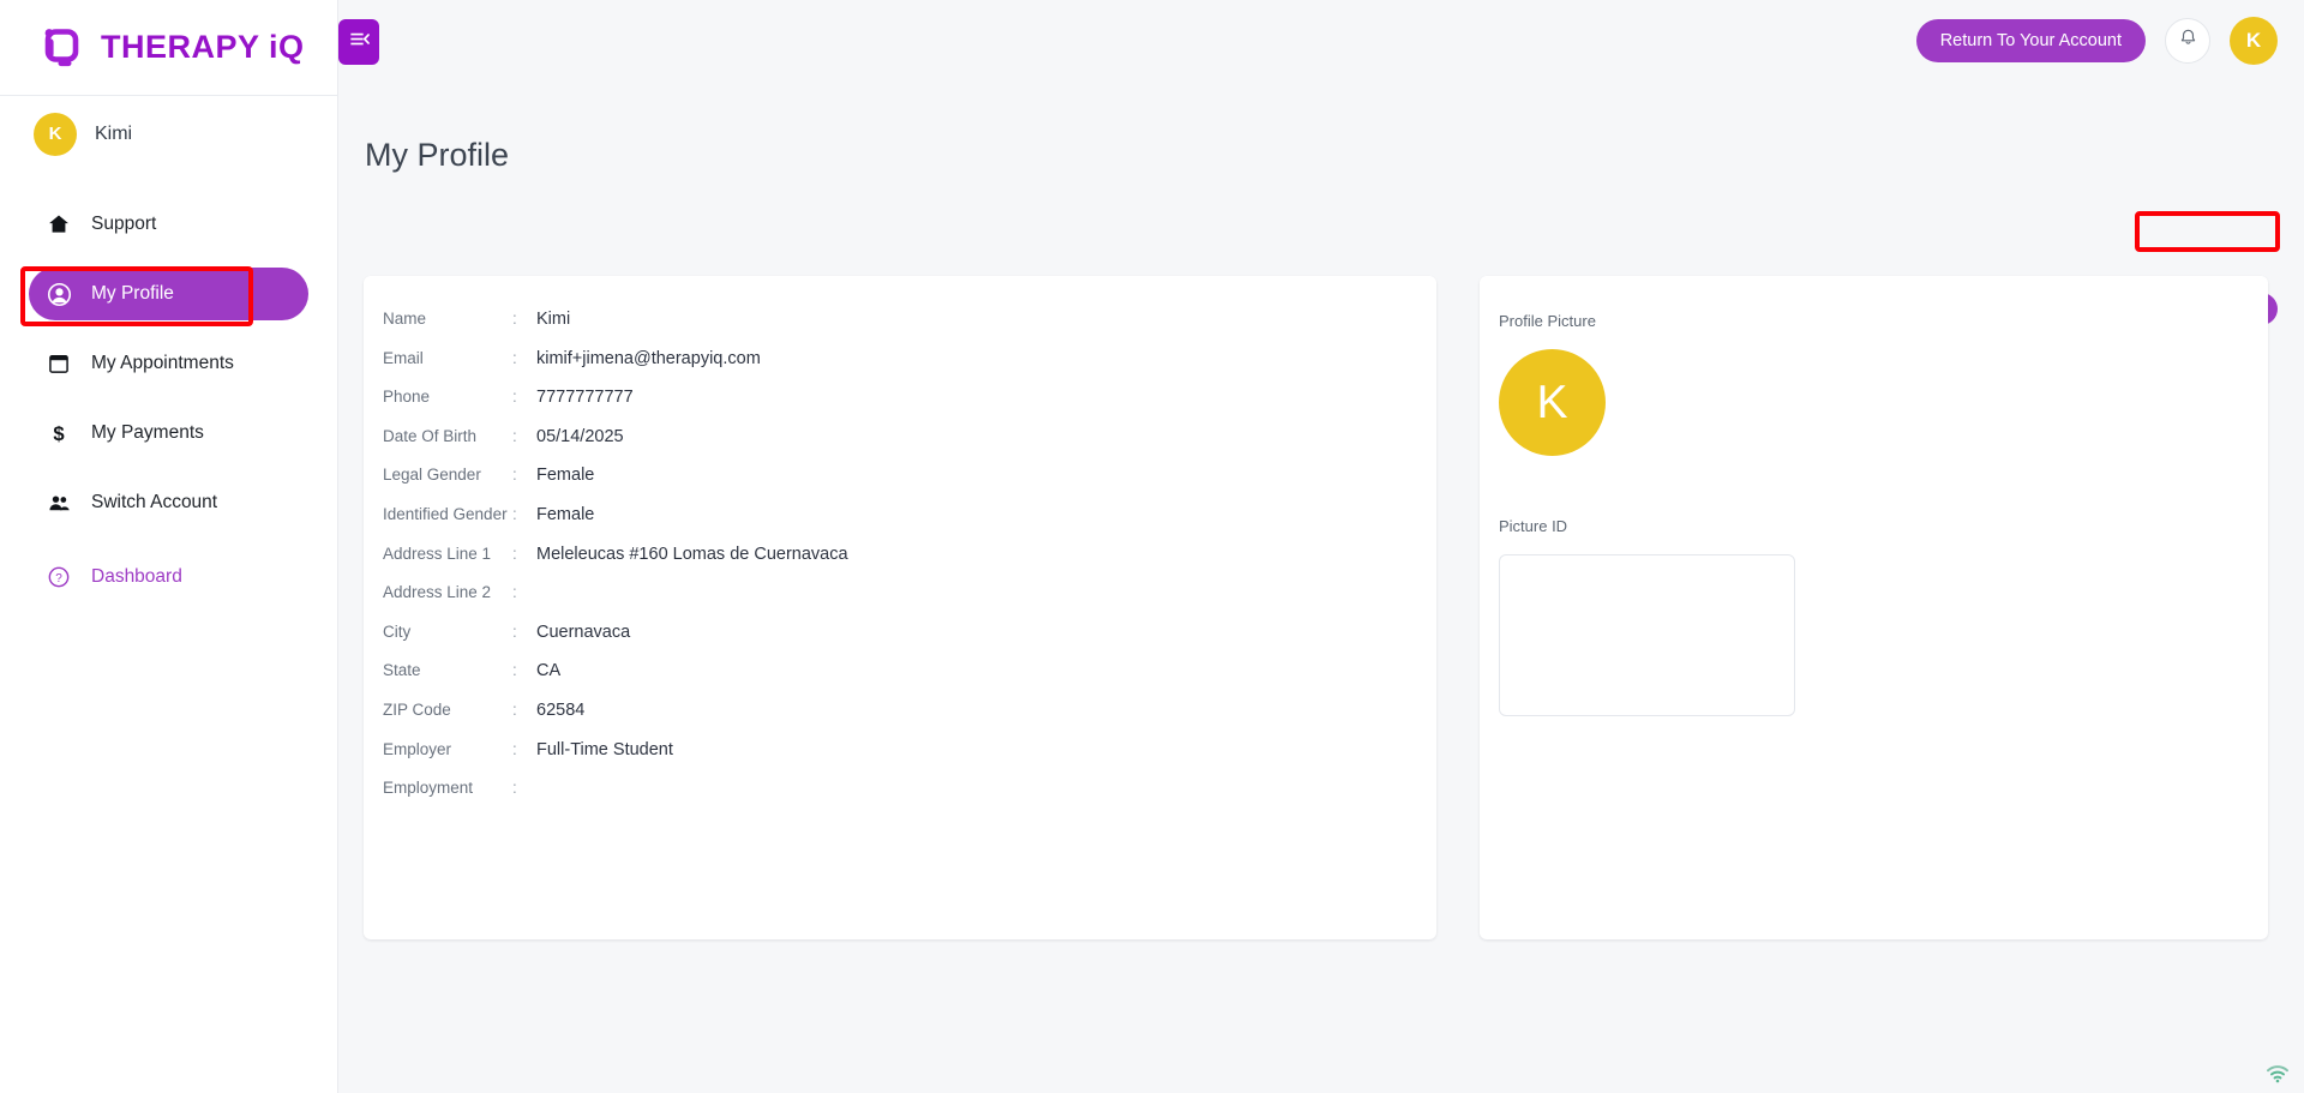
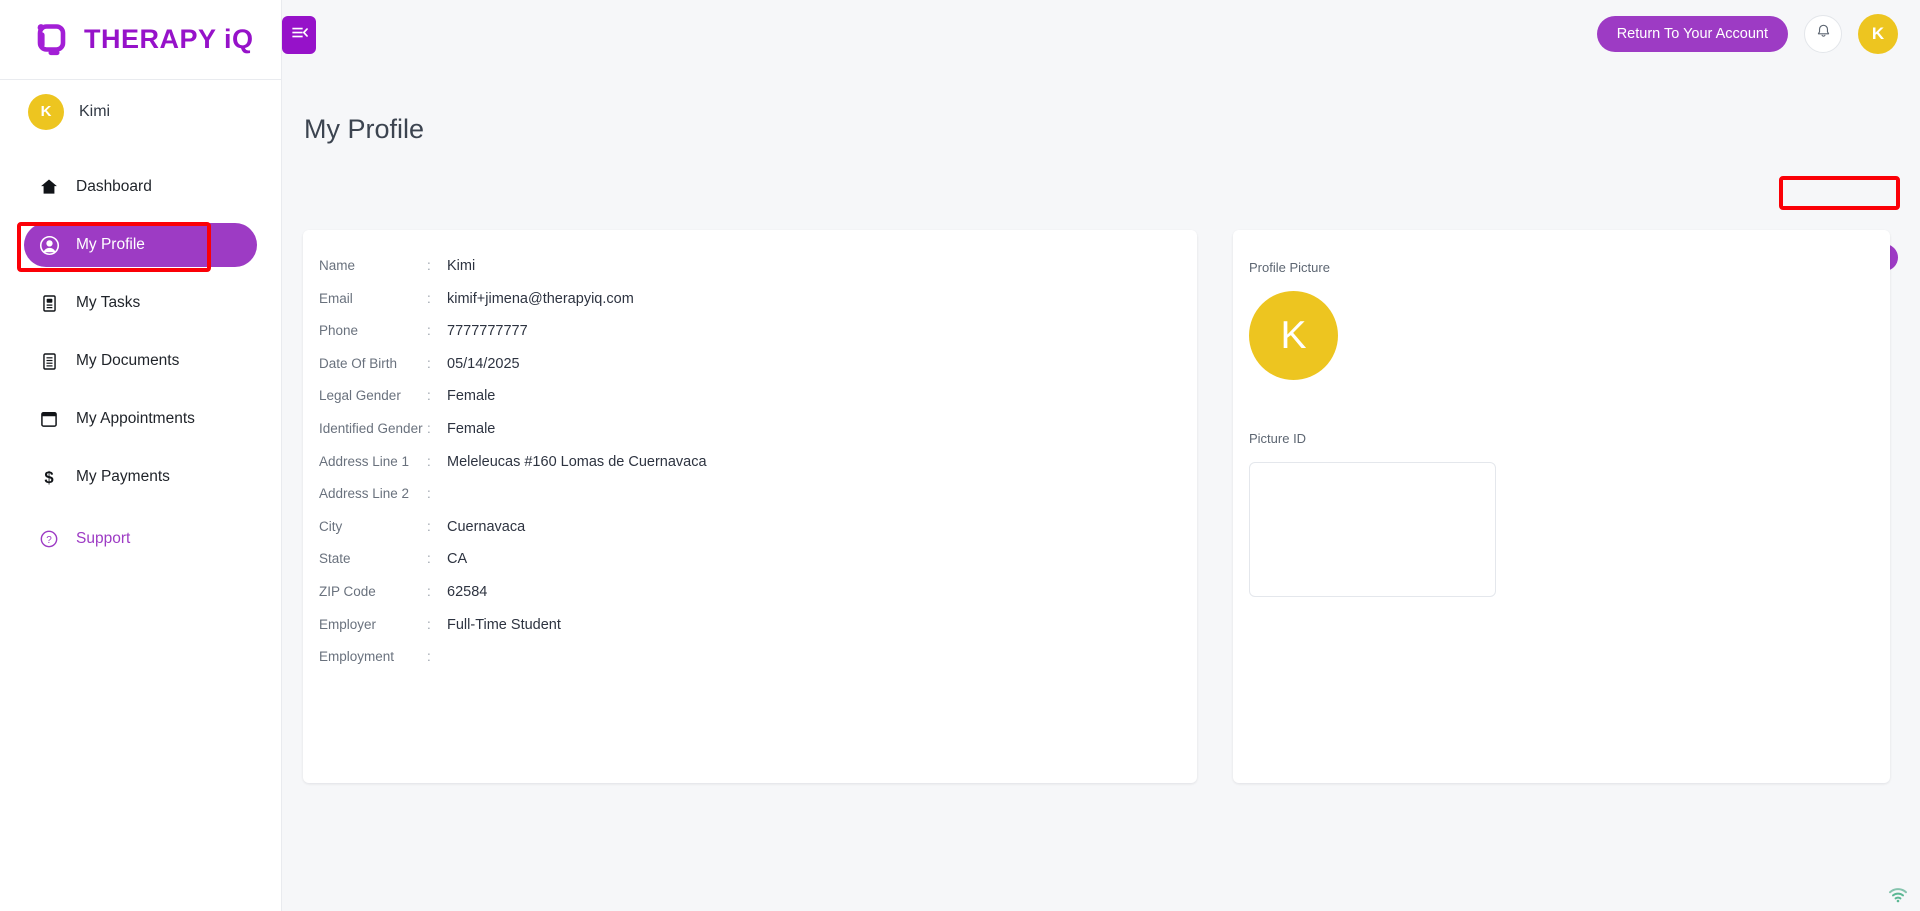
  THERAPY iQ
  K
  Kimi
- Support
+ Dashboard
  My Profile
+ My Tasks
+ My Documents
  My Appointments
  $
  My Payments
- Switch Account
  ?
- Dashboard
+ Support
  Return To Your Account
  K
  My Profile
  Name
  :
  Kimi
  Email
  :
  kimif+jimena@therapyiq.com
  Phone
  :
  7777777777
  Date Of Birth
  :
  05/14/2025
  Legal Gender
  :
  Female
  Identified Gender
  :
  Female
  Address Line 1
  :
  Meleleucas #160 Lomas de Cuernavaca
  Address Line 2
  :
  City
  :
  Cuernavaca
  State
  :
  CA
  ZIP Code
  :
  62584
  Employer
  :
  Full-Time Student
  Employment
  :
  Profile Picture
  K
  Picture ID
